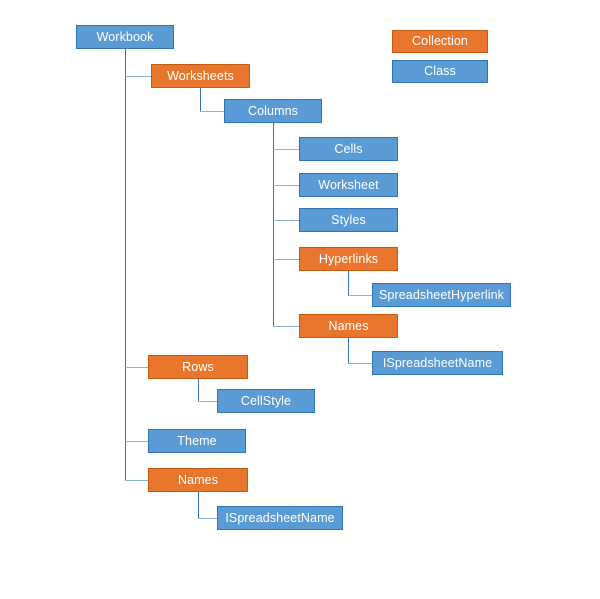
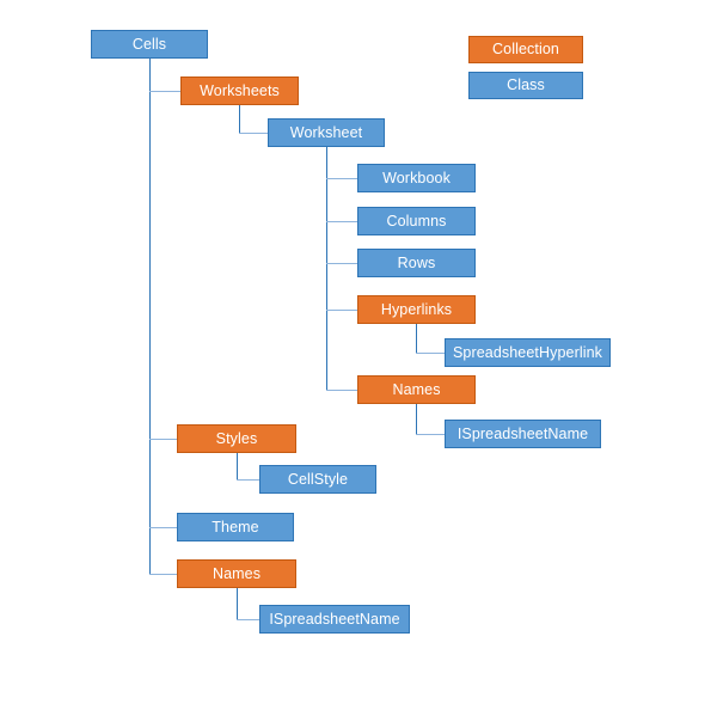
- Workbook
+ Cells
  Worksheets
- Columns
+ Worksheet
- Cells
+ Workbook
- Worksheet
+ Columns
- Styles
+ Rows
  Hyperlinks
  SpreadsheetHyperlink
  Names
  ISpreadsheetName
- Rows
+ Styles
  CellStyle
  Theme
  Names
  ISpreadsheetName
  Collection
  Class
